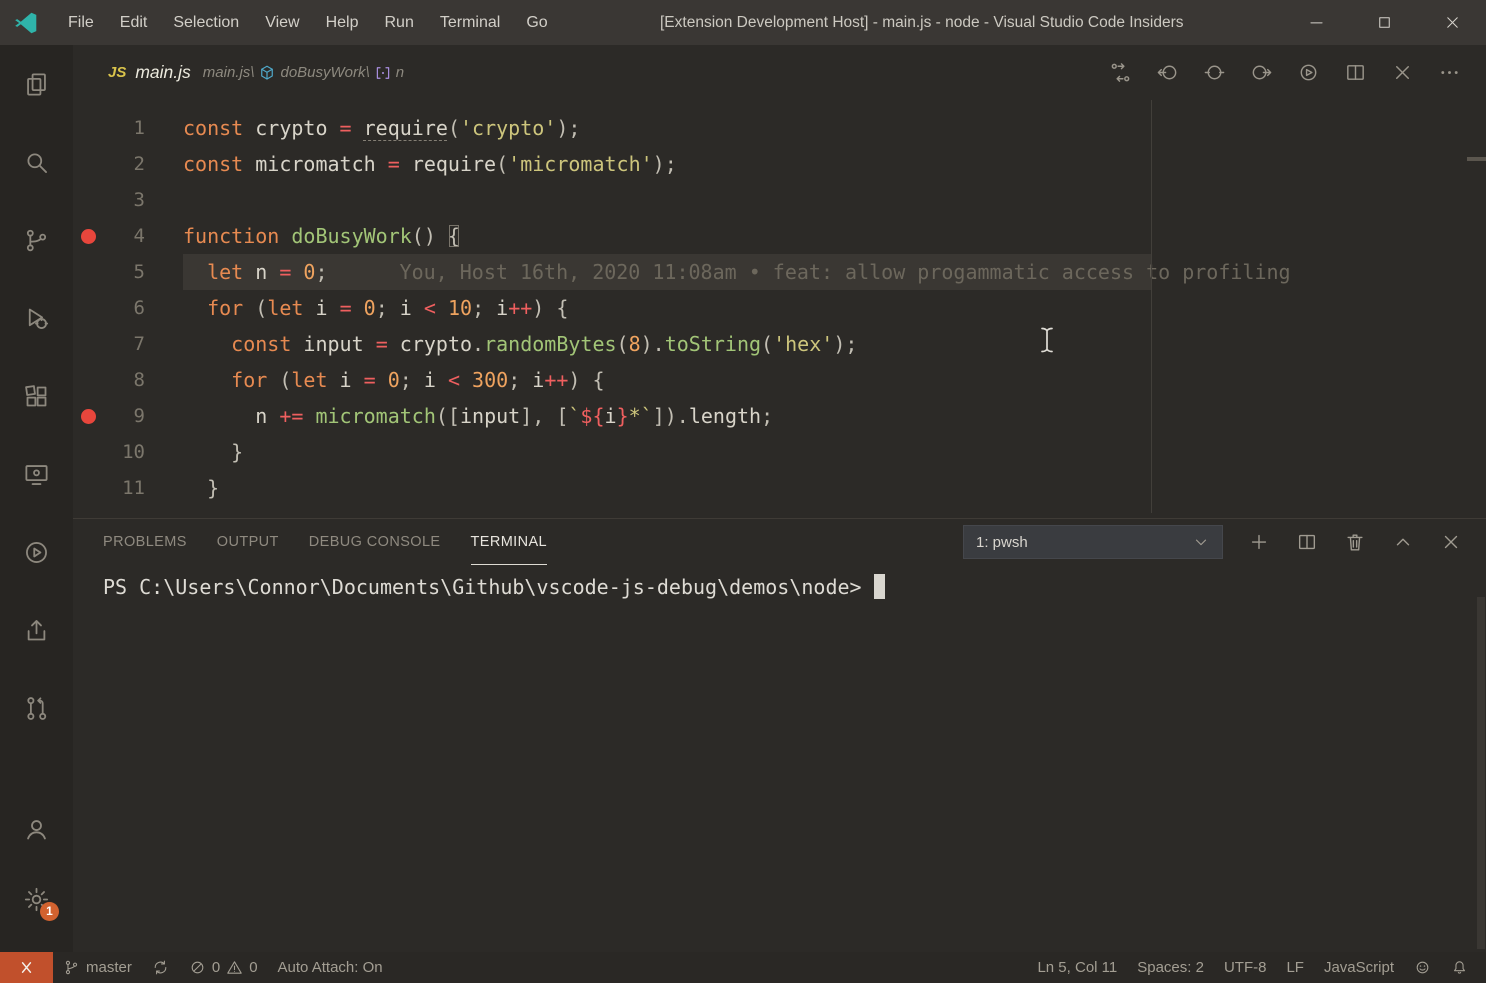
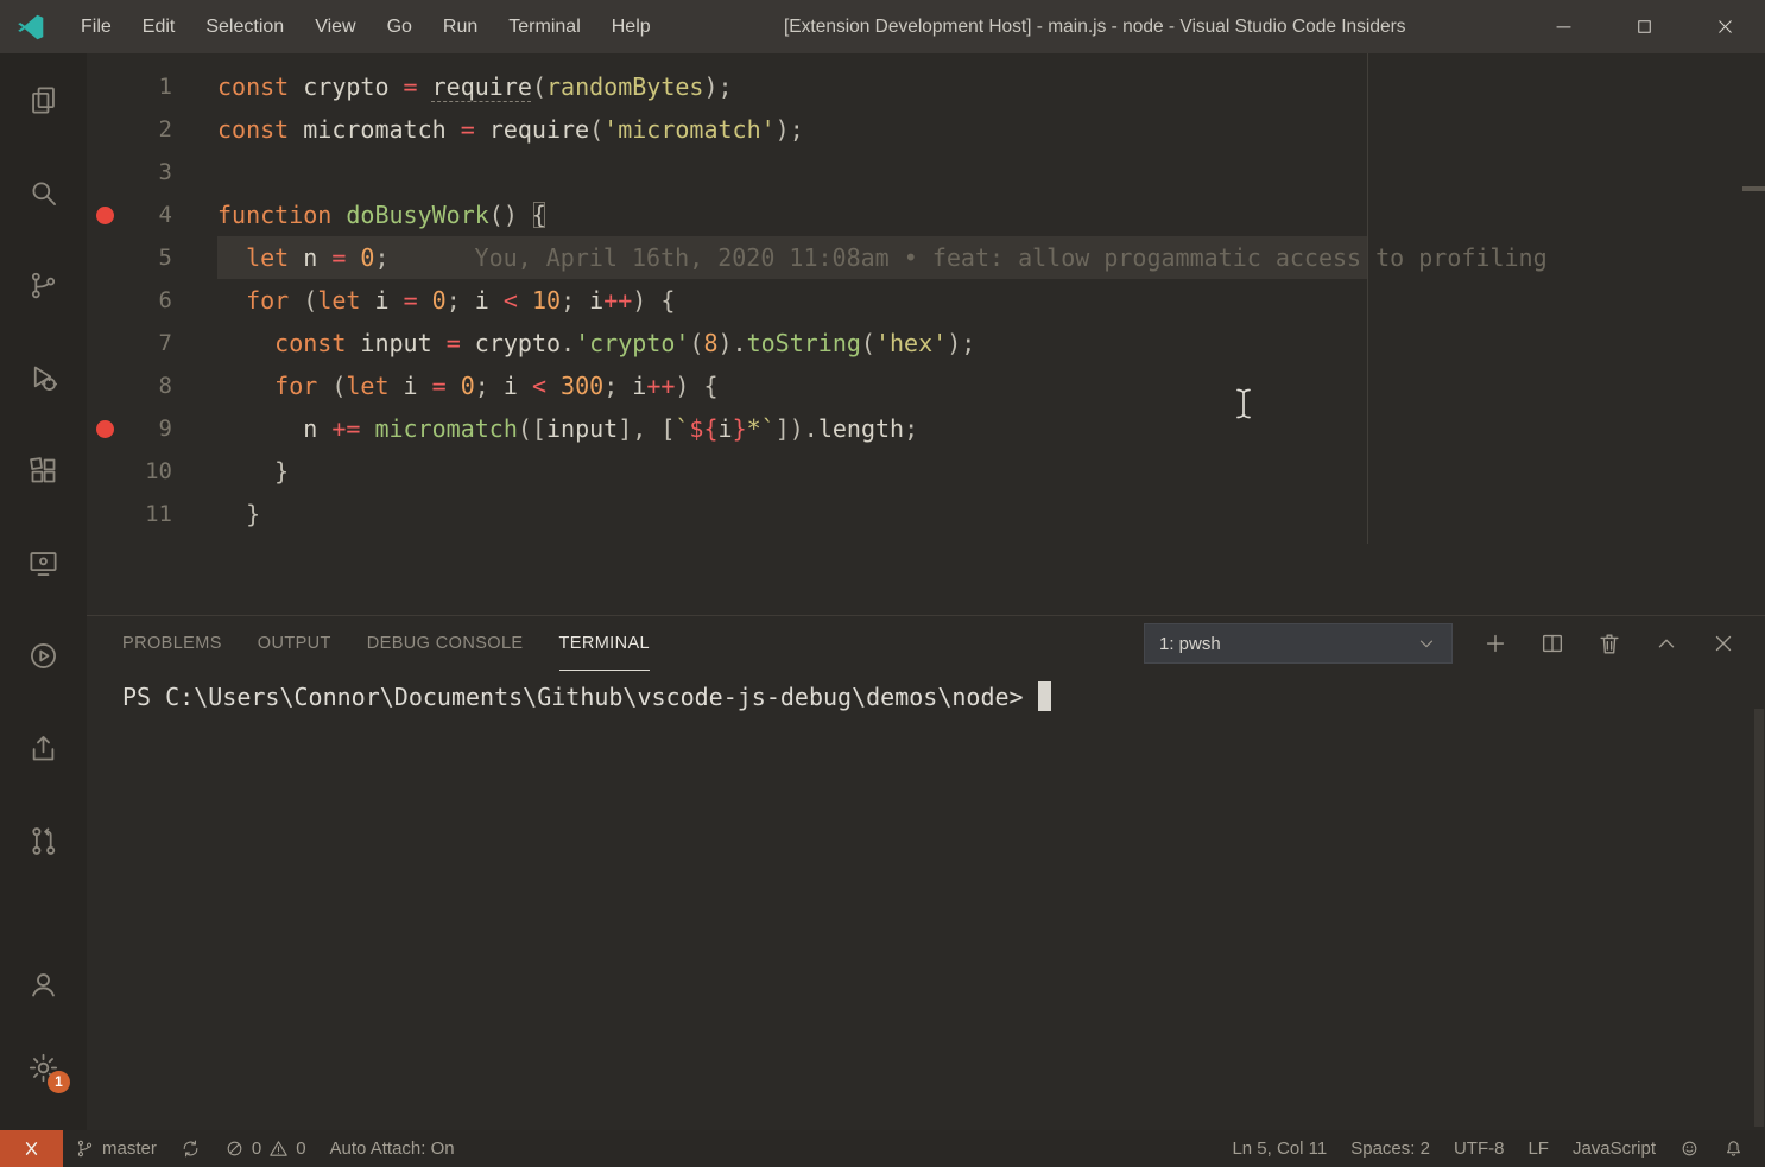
  File
  Edit
  Selection
  View
- Help
+ Go
  Run
  Terminal
- Go
+ Help
  [Extension Development Host] - main.js - node - Visual Studio Code Insiders
  1
- JS
- main.js
- main.js\
- doBusyWork\
- n
  1
- const crypto = require('crypto');
+ const crypto = require(randomBytes);
  2
  const micromatch = require('micromatch');
  3
  4
  function doBusyWork() {
  5
- let n = 0; You, Host 16th, 2020 11:08am • feat: allow progammatic access to profiling
+ let n = 0; You, April 16th, 2020 11:08am • feat: allow progammatic access to profiling
  6
  for (let i = 0; i < 10; i++) {
  7
- const input = crypto.randomBytes(8).toString('hex');
+ const input = crypto.'crypto'(8).toString('hex');
  8
  for (let i = 0; i < 300; i++) {
  9
  n += micromatch([input], [`${i}*`]).length;
  10
  }
  11
  }
  PROBLEMS
  OUTPUT
  DEBUG CONSOLE
  TERMINAL
  1: pwsh
  PS C:\Users\Connor\Documents\Github\vscode-js-debug\demos\node>
  master
  0
  0
  Auto Attach: On
  Ln 5, Col 11
  Spaces: 2
  UTF-8
  LF
  JavaScript
